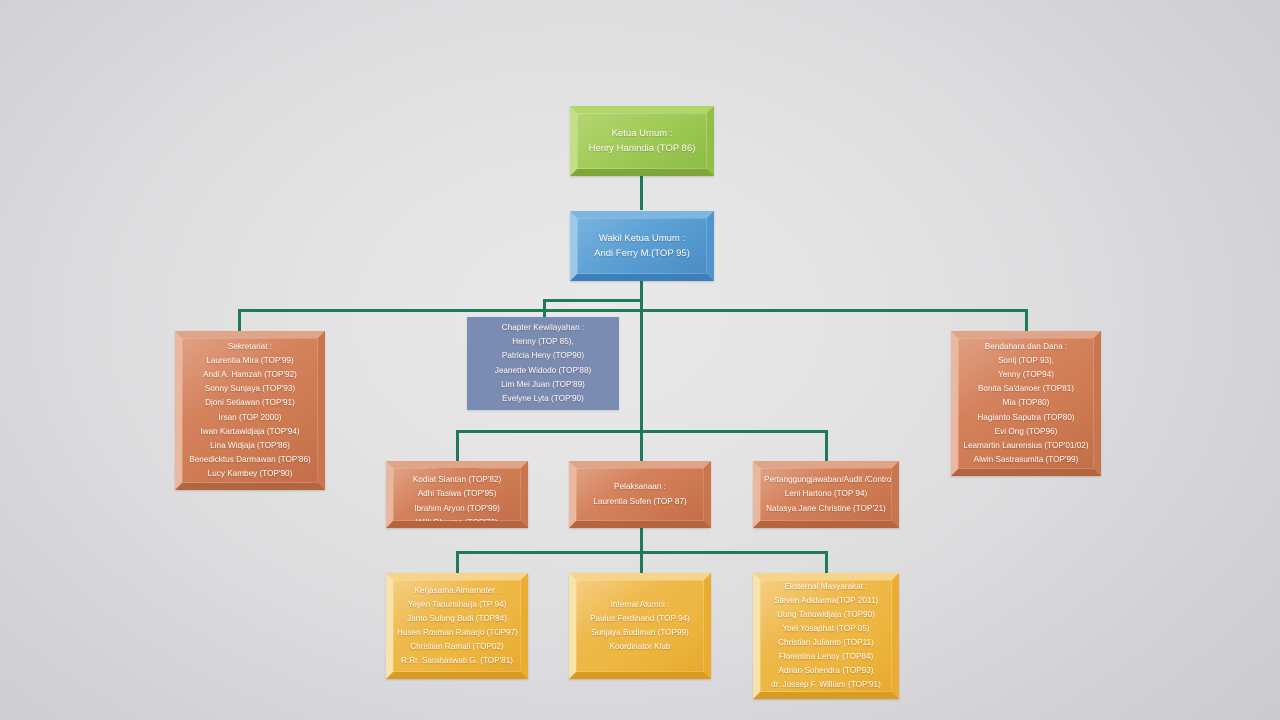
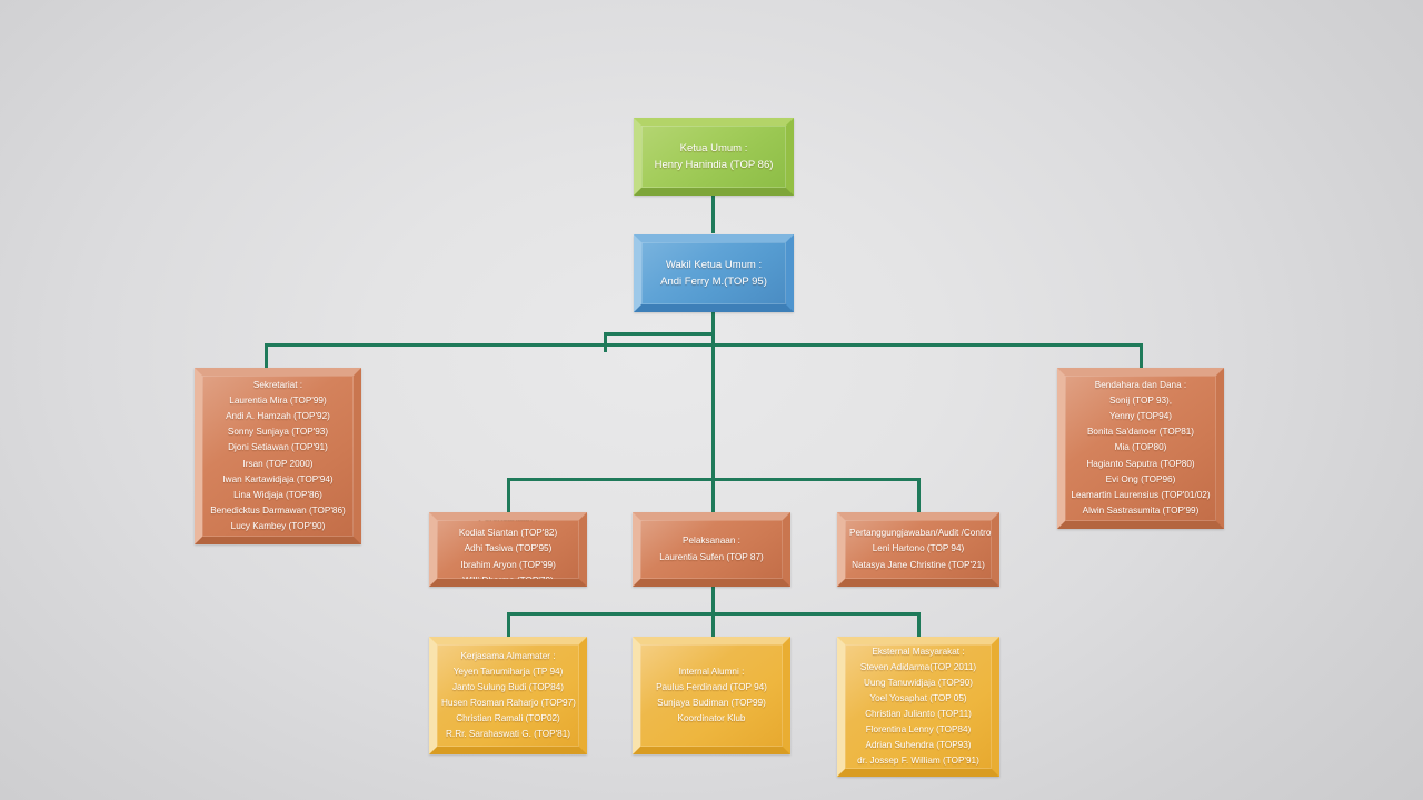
- Chapter Kewilayahan :
- Henny (TOP 85),
- Patricia Heny (TOP90)
- Jeanette Widodo (TOP'88)
- Lim Mei Juan (TOP'89)
- Evelyne Lyta (TOP'90)
